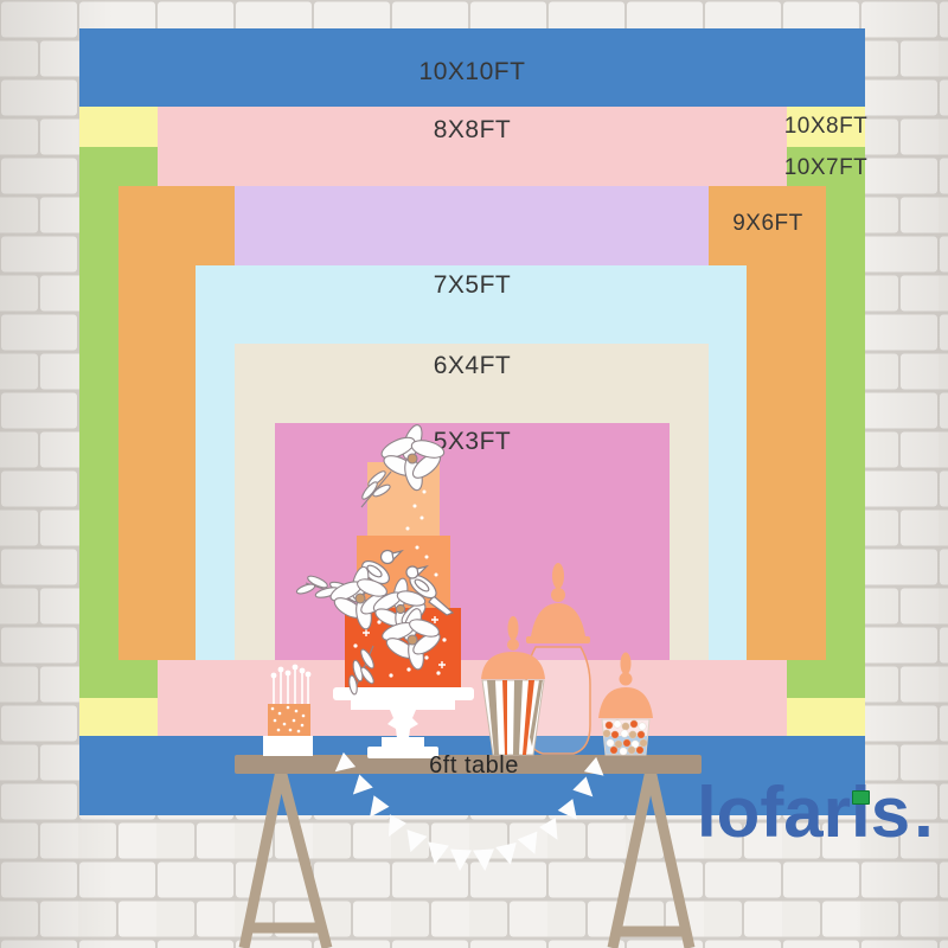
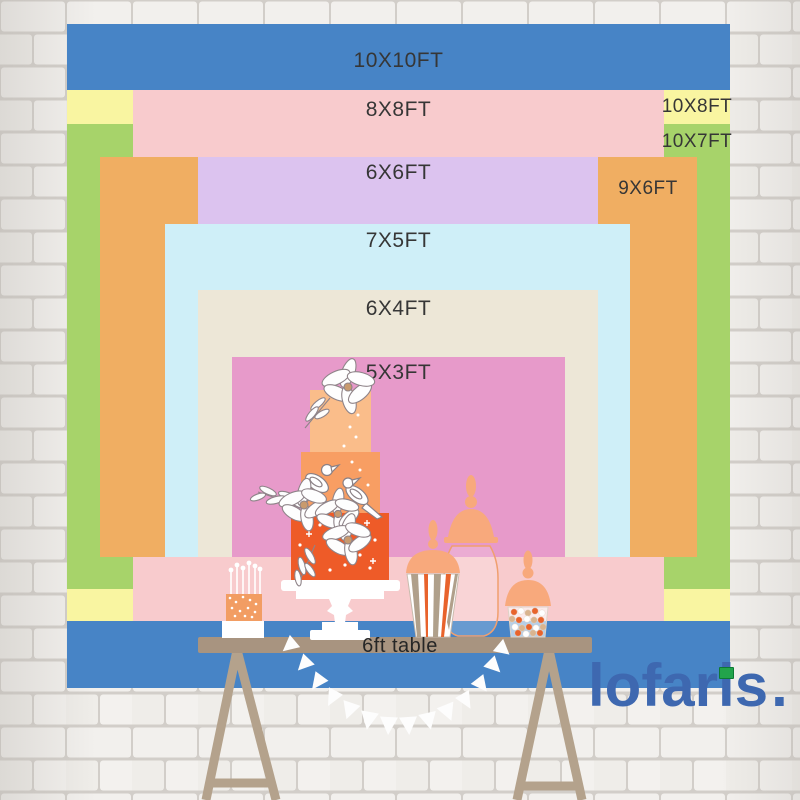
  10X10FT
  8X8FT
+ 6X6FT
  7X5FT
  6X4FT
  5X3FT
  10X8FT
  10X7FT
  9X6FT
  6ft table
  lofaris.
